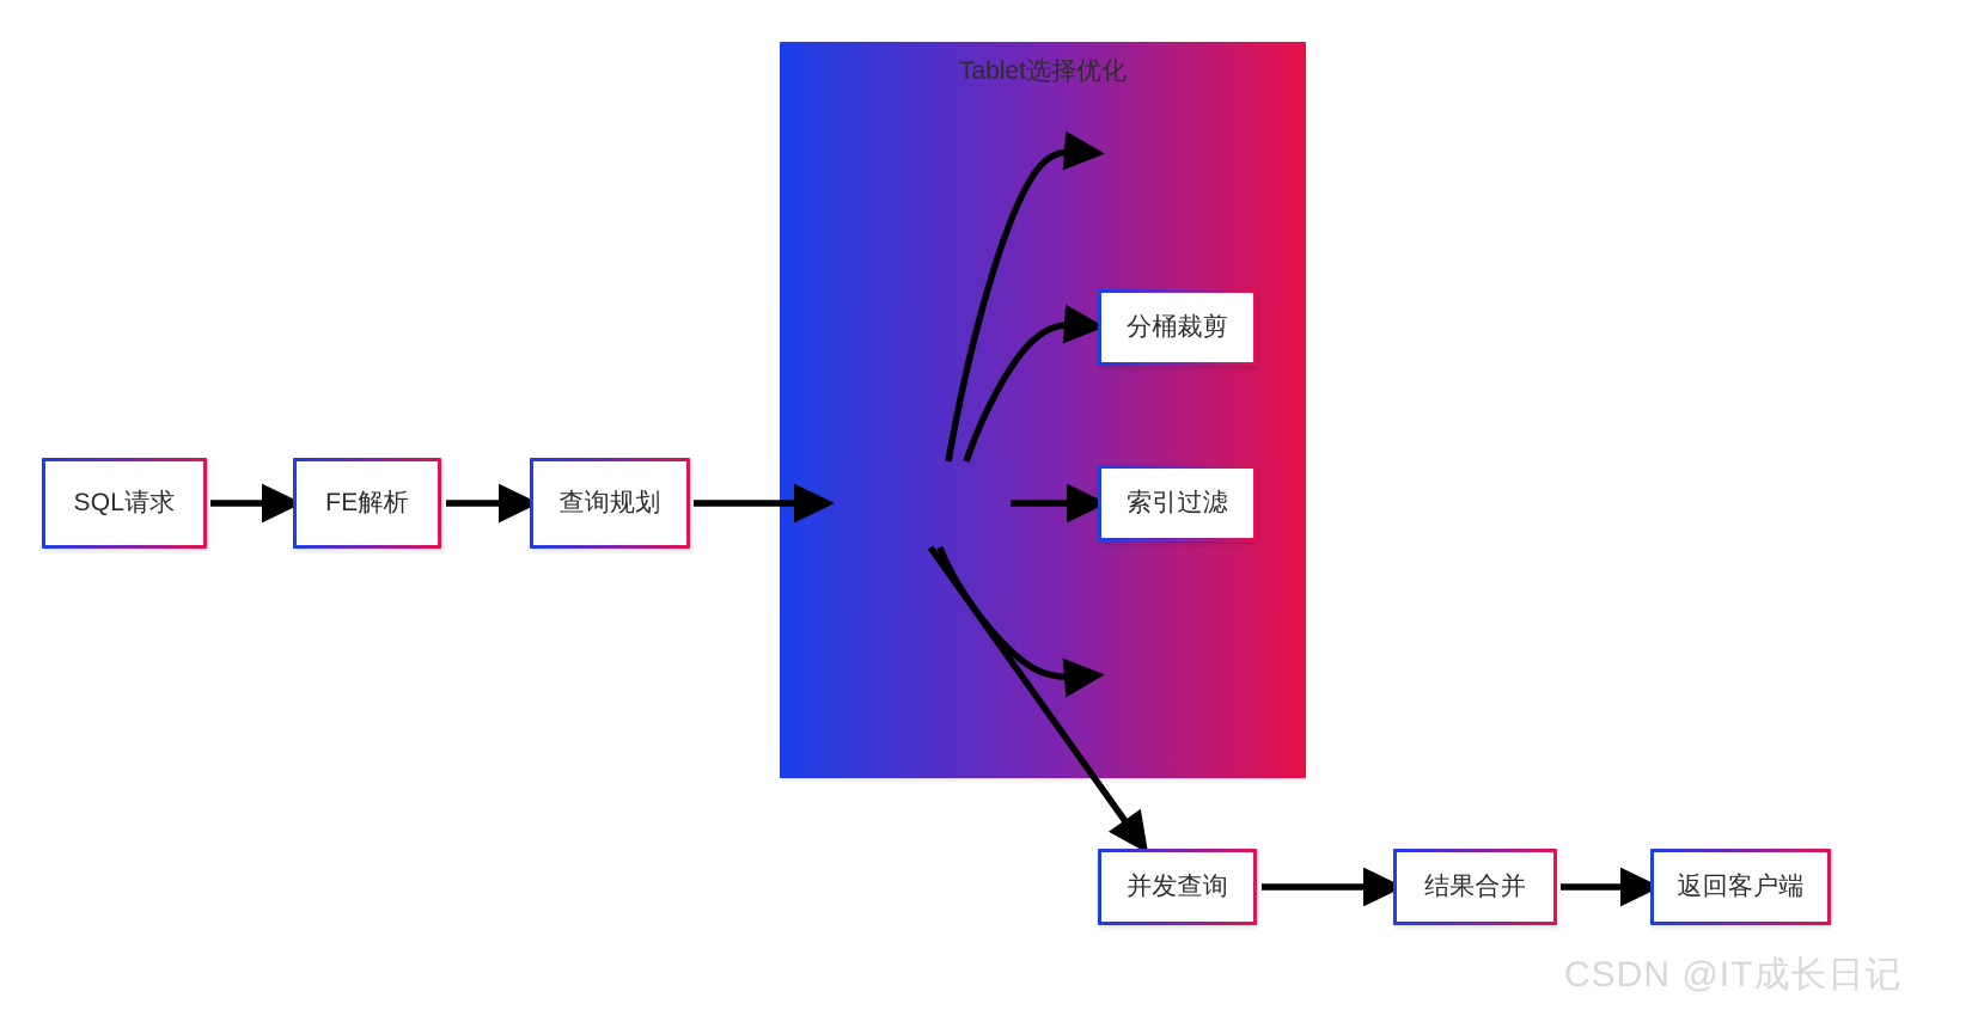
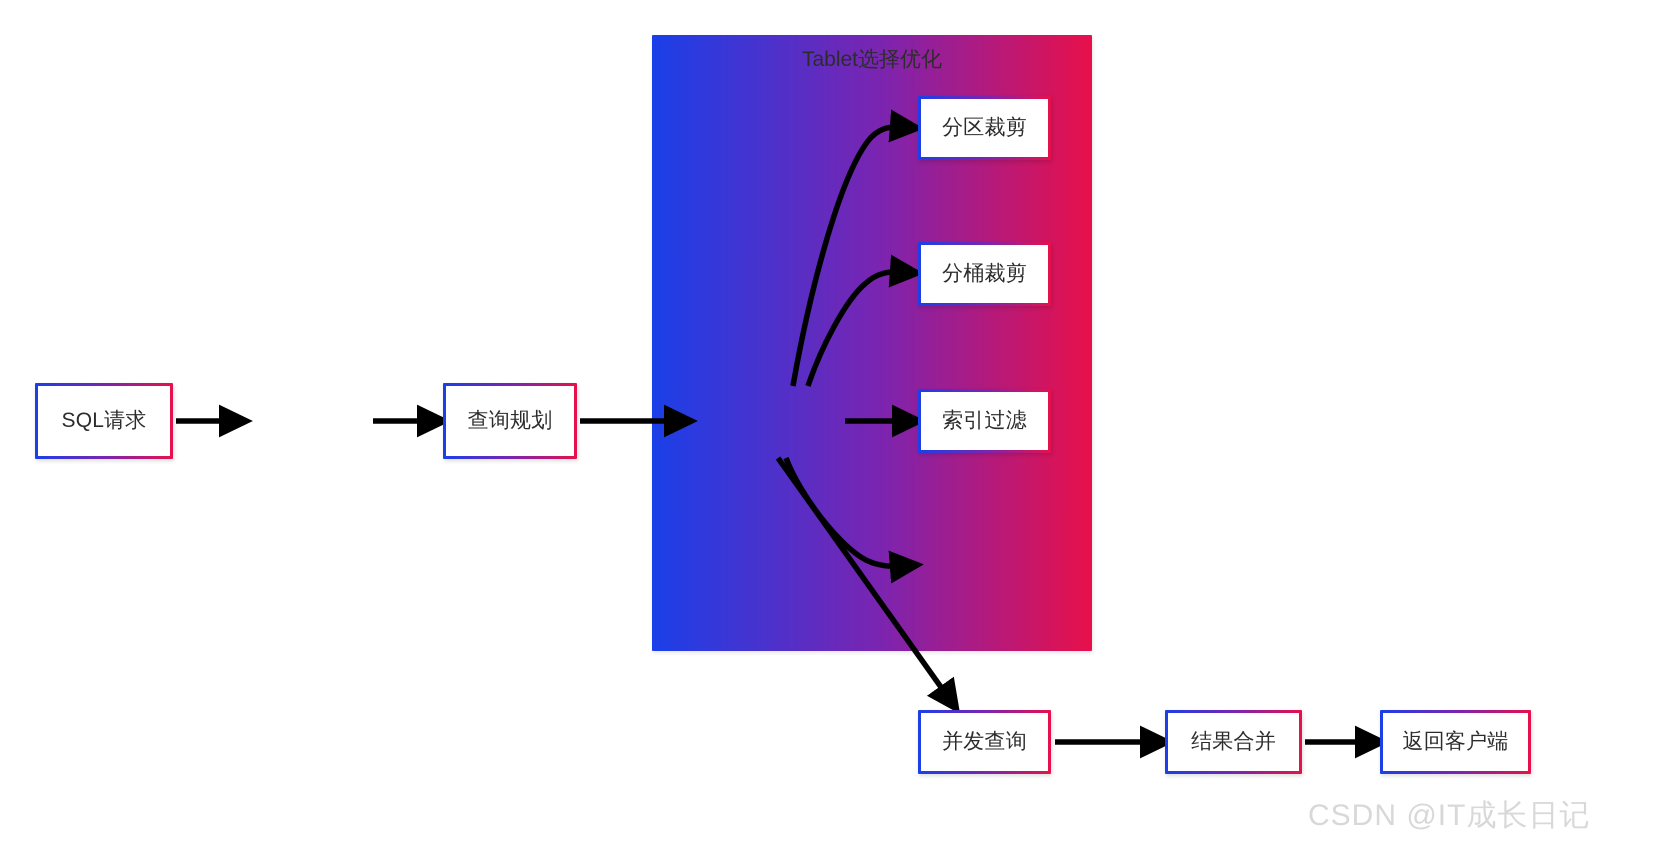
  Tablet选择优化
  SQL请求
- FE解析
  查询规划
+ 分区裁剪
  分桶裁剪
  索引过滤
  并发查询
  结果合并
  返回客户端
  CSDN @IT成长日记
